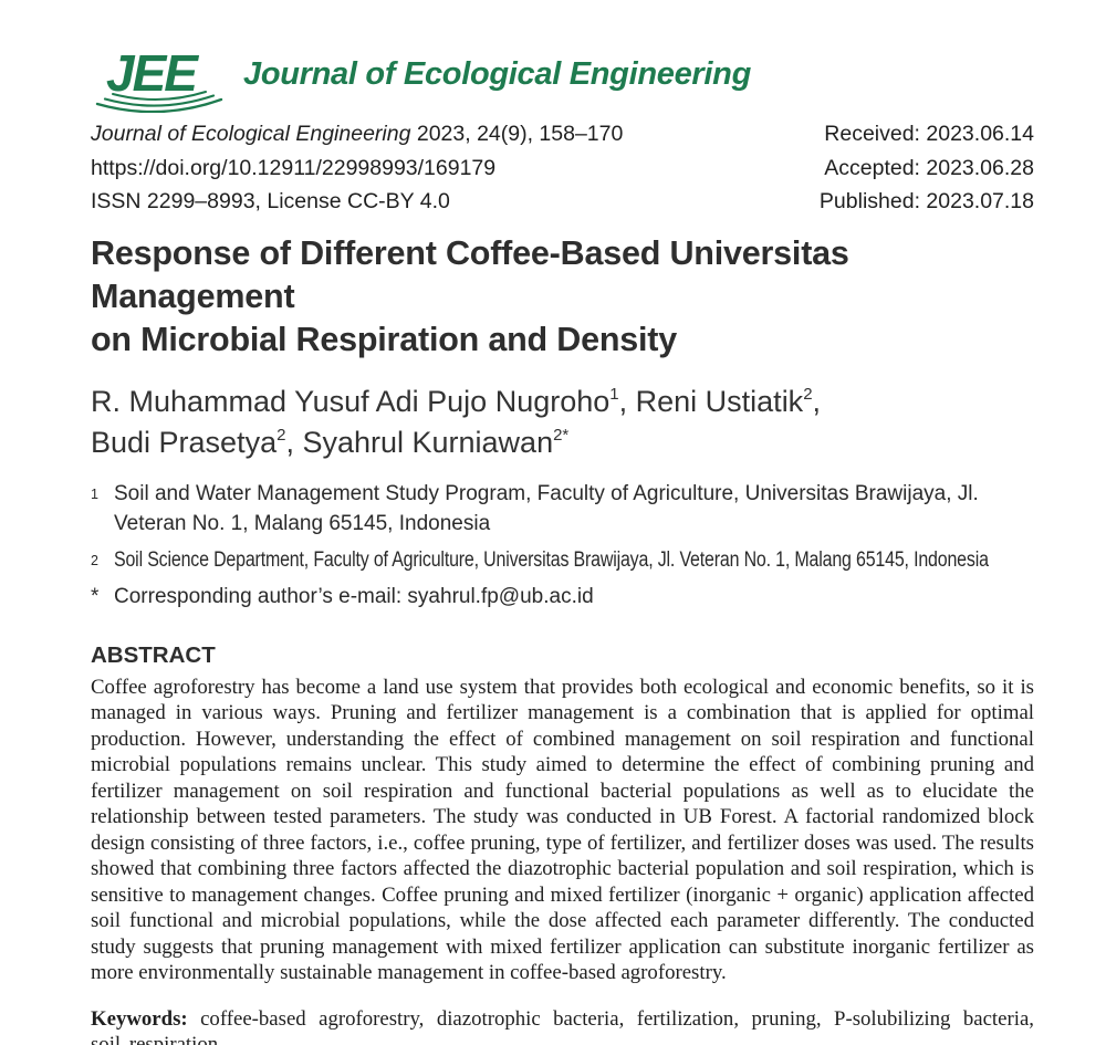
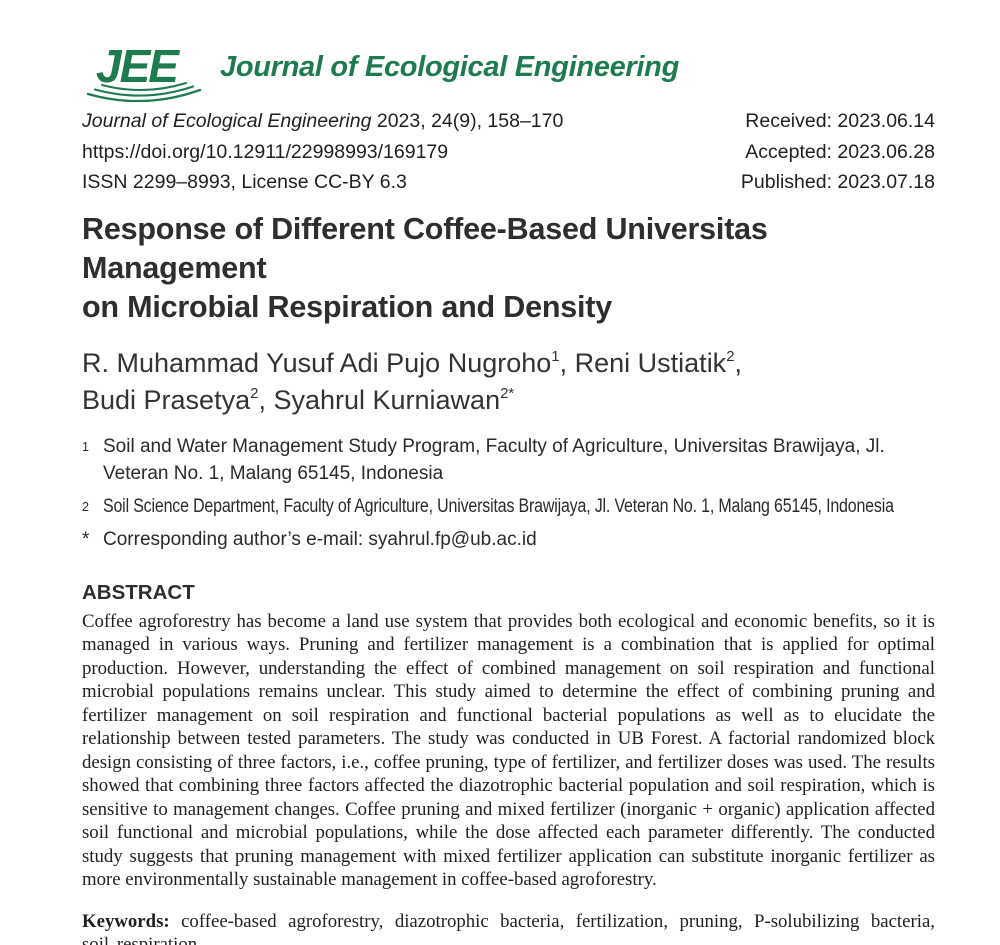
  JEE
  Journal of Ecological Engineering
  Journal of Ecological Engineering 2023, 24(9), 158–170
  https://doi.org/10.12911/22998993/169179
- ISSN 2299–8993, License CC-BY 4.0
+ ISSN 2299–8993, License CC-BY 6.3
  Received: 2023.06.14
  Accepted: 2023.06.28
  Published: 2023.07.18
  Response of Different Coffee-Based Universitas Management
  on Microbial Respiration and Density
  R. Muhammad Yusuf Adi Pujo Nugroho1, Reni Ustiatik2,
  Budi Prasetya2, Syahrul Kurniawan2*
  1
  Soil and Water Management Study Program, Faculty of Agriculture, Universitas Brawijaya, Jl. Veteran No. 1, Malang 65145, Indonesia
  2
  Soil Science Department, Faculty of Agriculture, Universitas Brawijaya, Jl. Veteran No. 1, Malang 65145, Indonesia
  *
  Corresponding author’s e-mail: syahrul.fp@ub.ac.id
  ABSTRACT
  Coffee agroforestry has become a land use system that provides both ecological and economic benefits, so it is managed in various ways. Pruning and fertilizer management is a combination that is applied for optimal production. However, understanding the effect of combined management on soil respiration and functional microbial populations remains unclear. This study aimed to determine the effect of combining pruning and fertilizer management on soil respiration and functional bacterial populations as well as to elucidate the relationship between tested parameters. The study was conducted in UB Forest. A factorial randomized block design consisting of three factors, i.e., coffee pruning, type of fertilizer, and fertilizer doses was used. The results showed that combining three factors affected the diazotrophic bacterial population and soil respiration, which is sensitive to management changes. Coffee pruning and mixed fertilizer (inorganic + organic) application affected soil functional and microbial populations, while the dose affected each parameter differently. The conducted study suggests that pruning management with mixed fertilizer application can substitute inorganic fertilizer as more environmentally sustainable management in coffee-based agroforestry.
  Keywords: coffee-based agroforestry, diazotrophic bacteria, fertilization, pruning, P-solubilizing bacteria,
